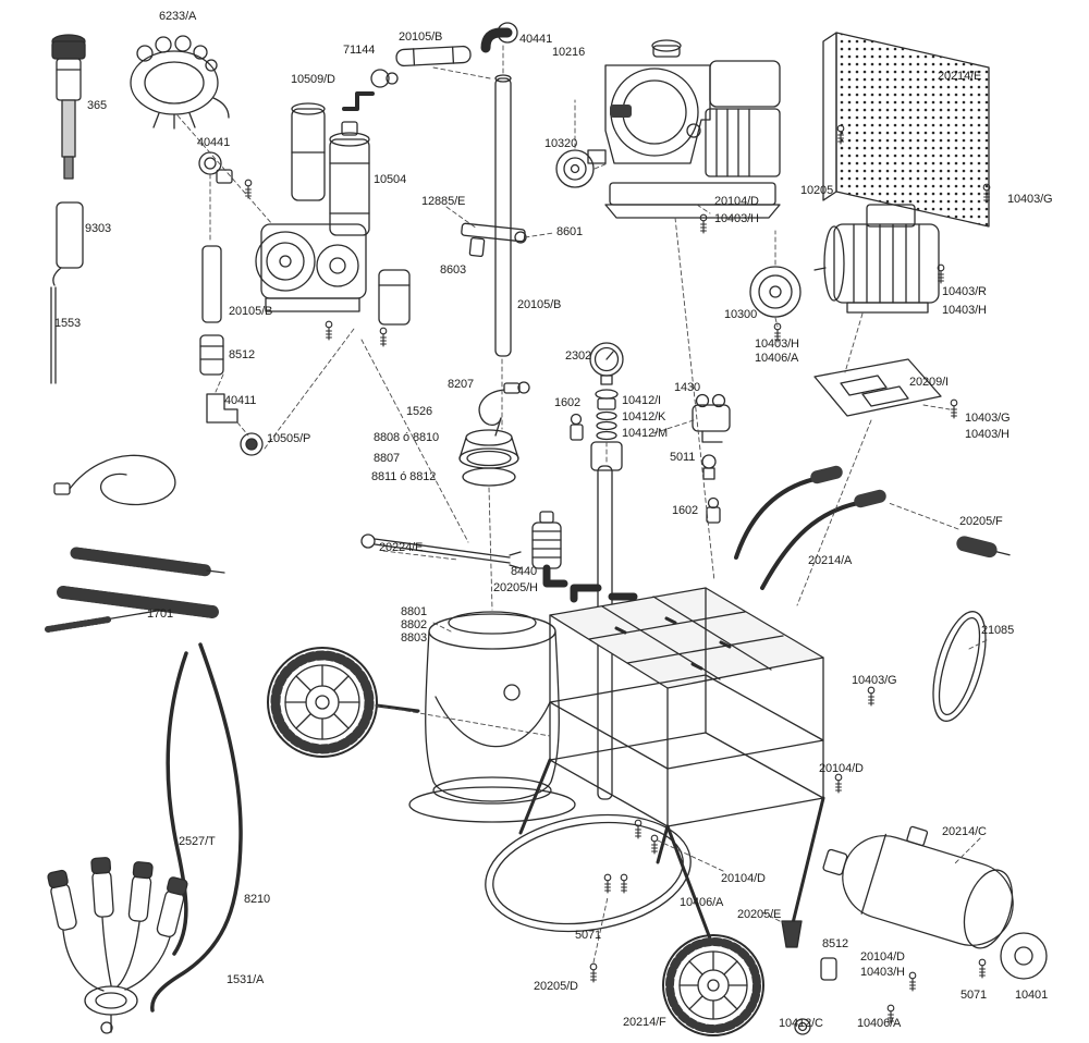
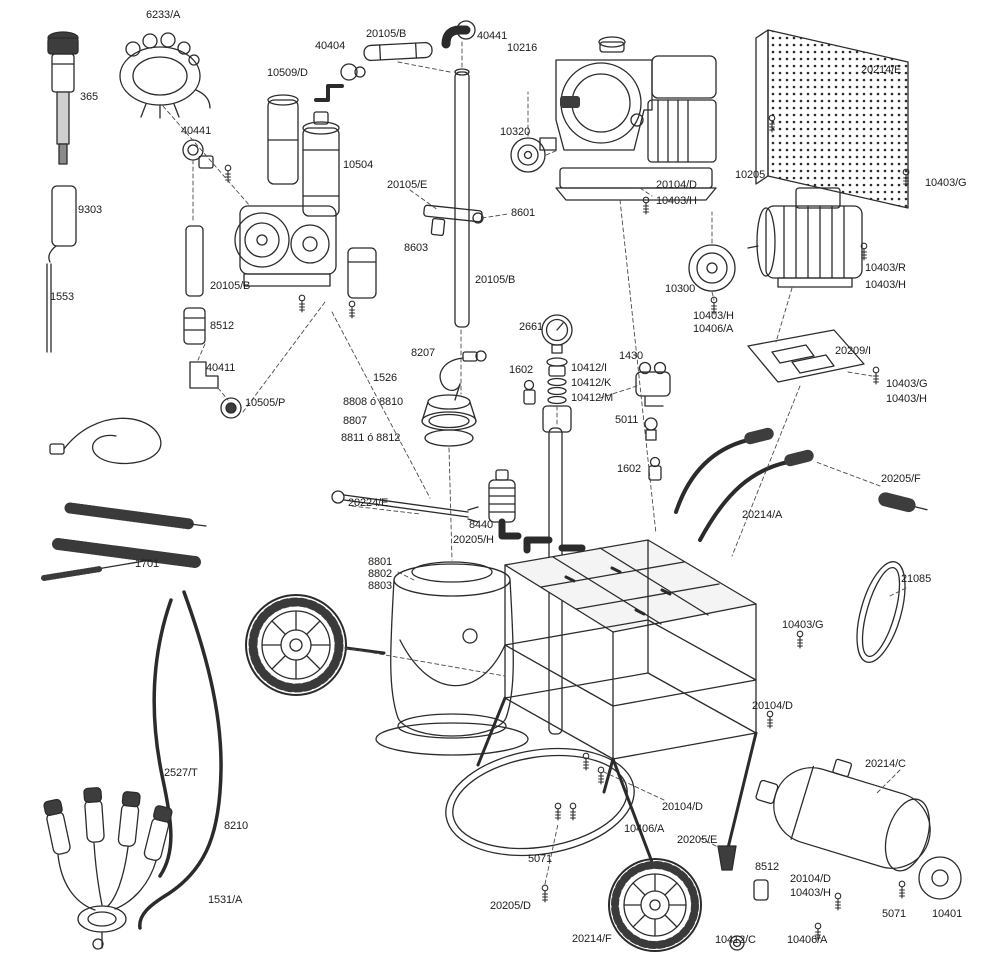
  6233/A
  365
  9303
  1553
  40441
  20105/B
  8512
  40411
  10505/P
  1701
  2527/T
  8210
  1531/A
  10509/D
- 71144
+ 40404
  20105/B
  40441
  10216
  10504
- 12885/E
+ 20105/E
  8603
  8601
  20105/B
  10320
  20104/D
  10403/H
  20214/E
  10205
  10403/G
  10403/R
  10403/H
  10300
  10403/H
  10406/A
  20209/I
  10403/G
  10403/H
- 2302
+ 2661
  8207
  1526
  1602
  10412/I
  10412/K
  10412/M
  1430
  5011
  8808 ó 8810
  8807
  8811 ó 8812
  1602
  20224/E
  8440
  20205/H
  20214/A
  20205/F
  21085
  10403/G
  8801
  8802
  8803
  20104/D
  20104/D
  10406/A
  5071
  20205/E
  8512
  20104/D
  10403/H
  20214/C
  5071
  10401
  20205/D
  20214/F
  10412/C
  10406/A
